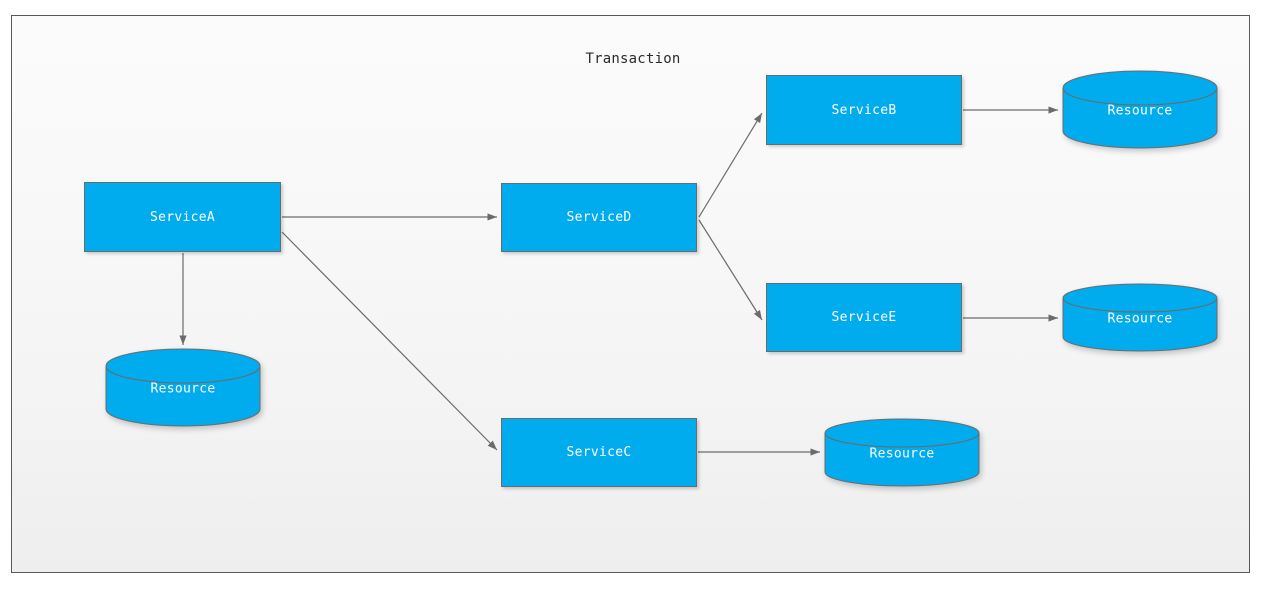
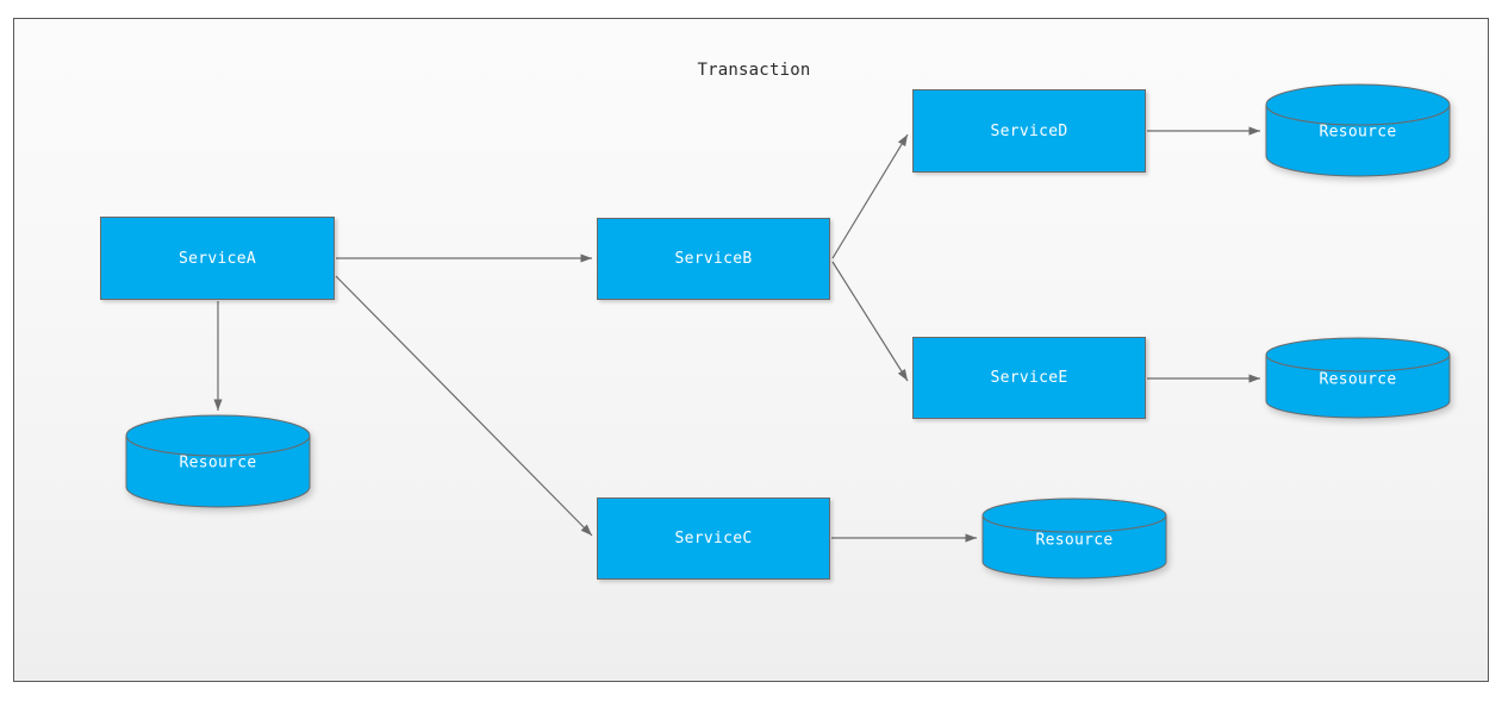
  Transaction
  ServiceA
- ServiceD
+ ServiceB
  ServiceC
- ServiceB
+ ServiceD
  ServiceE
  Resource
  Resource
  Resource
  Resource
